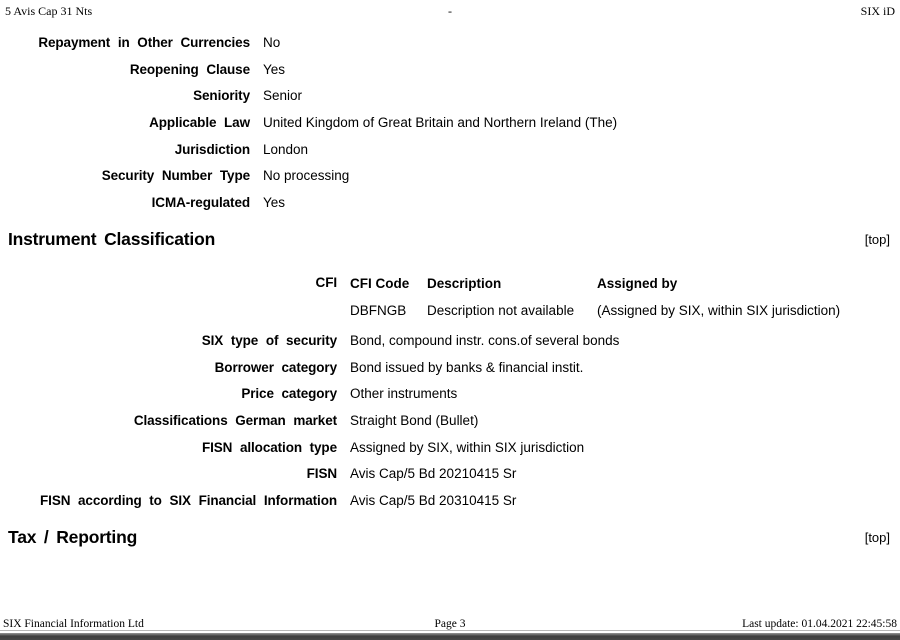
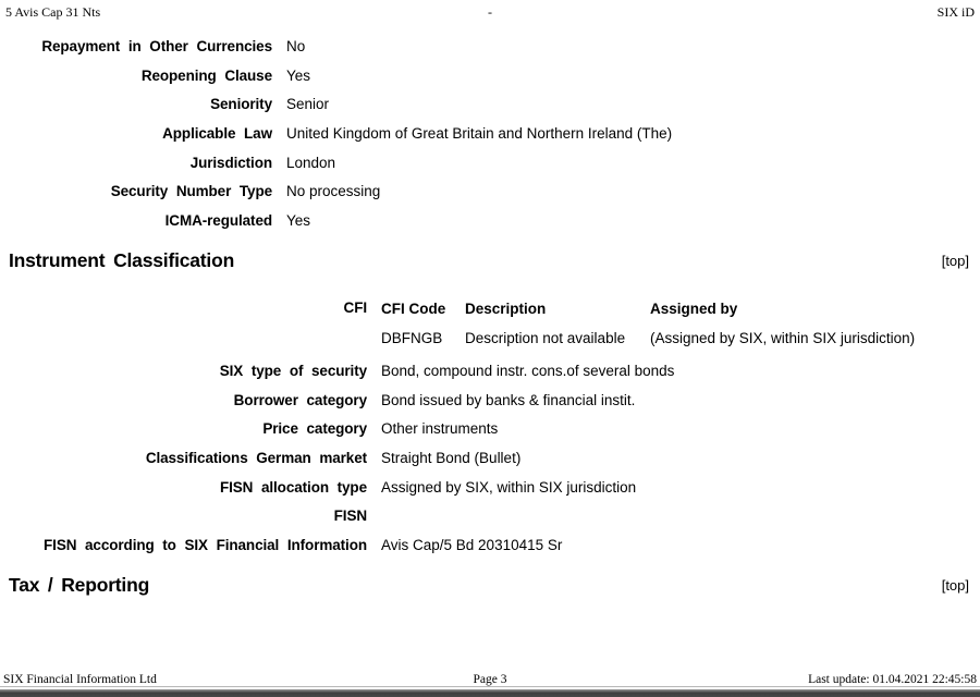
  5 Avis Cap 31 Nts
  -
  SIX iD
  Repayment in Other Currencies
  No
  Reopening Clause
  Yes
  Seniority
  Senior
  Applicable Law
  United Kingdom of Great Britain and Northern Ireland (The)
  Jurisdiction
  London
  Security Number Type
  No processing
  ICMA-regulated
  Yes
  Instrument Classification
  [top]
  CFI
  CFI Code
  Description
  Assigned by
  DBFNGB
  Description not available
  (Assigned by SIX, within SIX jurisdiction)
  SIX type of security
  Bond, compound instr. cons.of several bonds
  Borrower category
  Bond issued by banks & financial instit.
  Price category
  Other instruments
  Classifications German market
  Straight Bond (Bullet)
  FISN allocation type
  Assigned by SIX, within SIX jurisdiction
  FISN
- Avis Cap/5 Bd 20210415 Sr
  FISN according to SIX Financial Information
  Avis Cap/5 Bd 20310415 Sr
  Tax / Reporting
  [top]
  SIX Financial Information Ltd
  Page 3
  Last update: 01.04.2021 22:45:58
